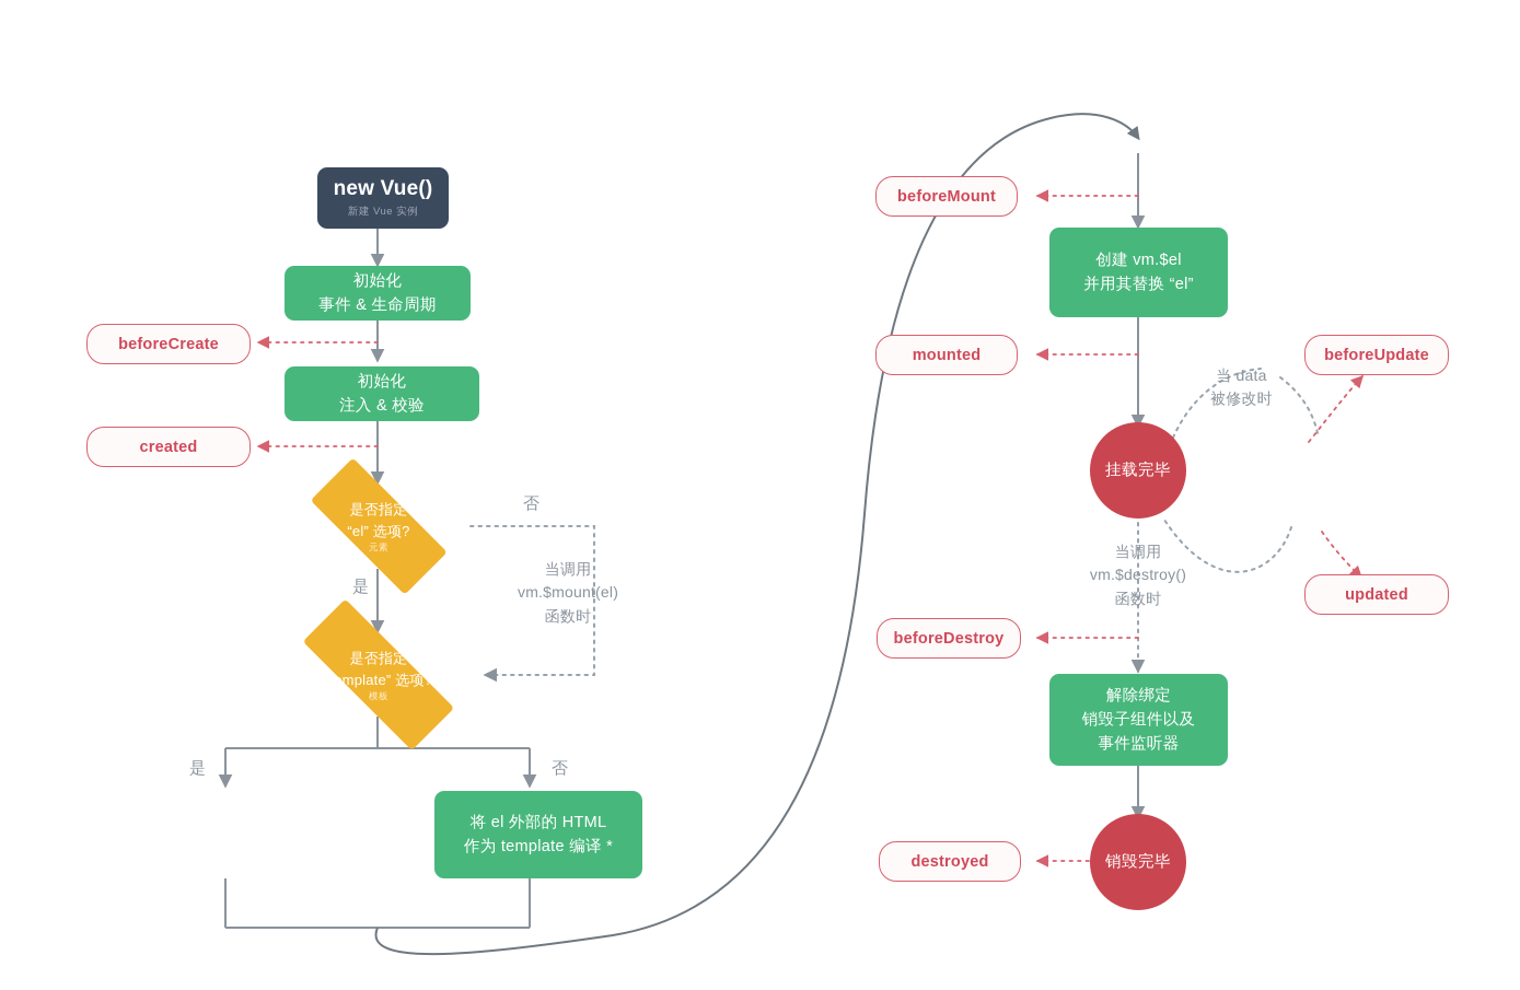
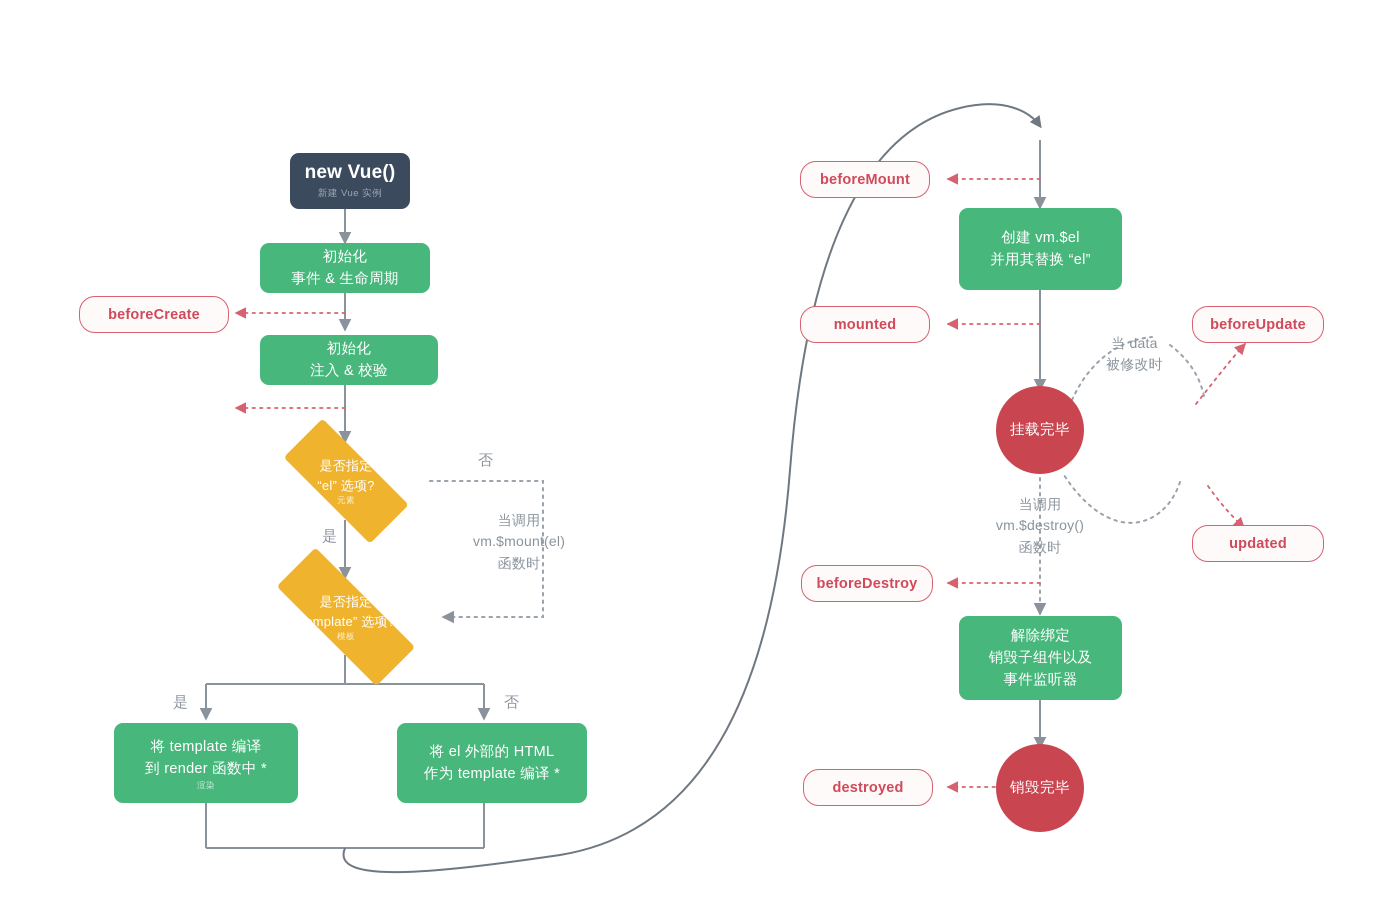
  new Vue()
  新建 Vue 实例
  初始化
  事件 & 生命周期
  初始化
  注入 & 校验
  beforeCreate
- created
  是否指定
  “el” 选项?
  元素
  是否指定
  “template” 选项?
  模板
+ 将 template 编译
+ 到 render 函数中 *
+ 渲染
  将 el 外部的 HTML
  作为 template 编译 *
  否
  是
  是
  否
  当调用
  vm.$mount(el)
  函数时
  beforeMount
  创建 vm.$el
  并用其替换 “el”
  mounted
  挂载完毕
  beforeUpdate
  updated
  当 data
  被修改时
  当调用
  vm.$destroy()
  函数时
  beforeDestroy
  解除绑定
  销毁子组件以及
  事件监听器
  销毁完毕
  destroyed
